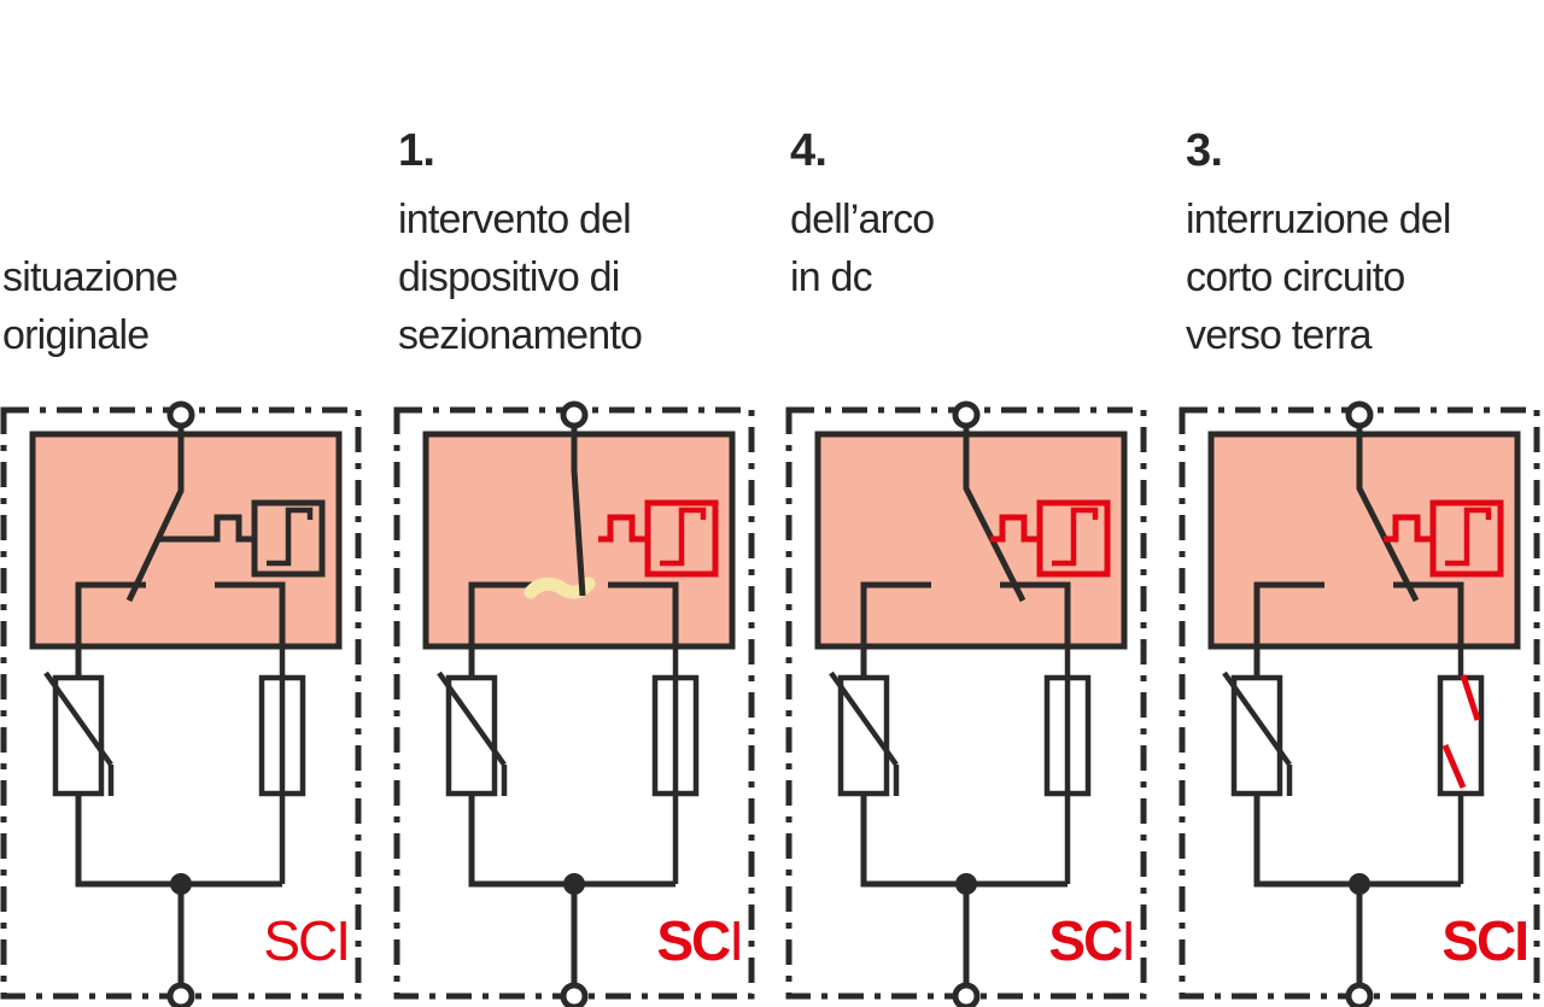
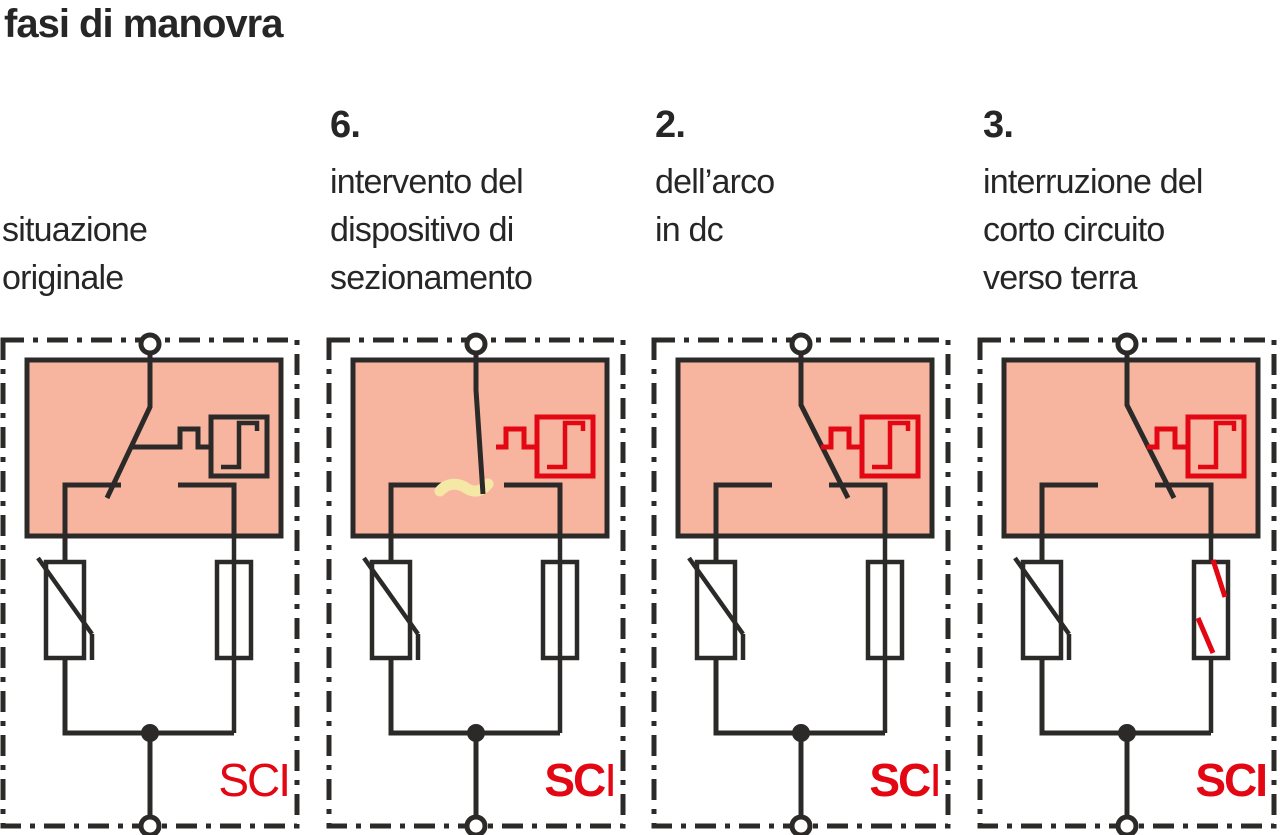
+ fasi di manovra
  situazione
  originale
- 1.
+ 6.
  intervento del
  dispositivo di
  sezionamento
- 4.
+ 2.
  dell’arco
  in dc
  3.
  interruzione del
  corto circuito
  verso terra
  SCI
  SCI
  SCI
  SCI
